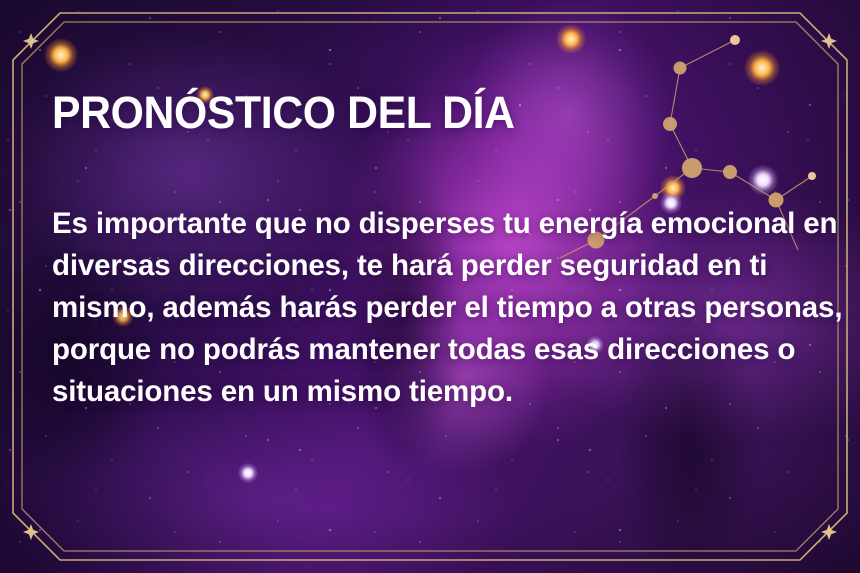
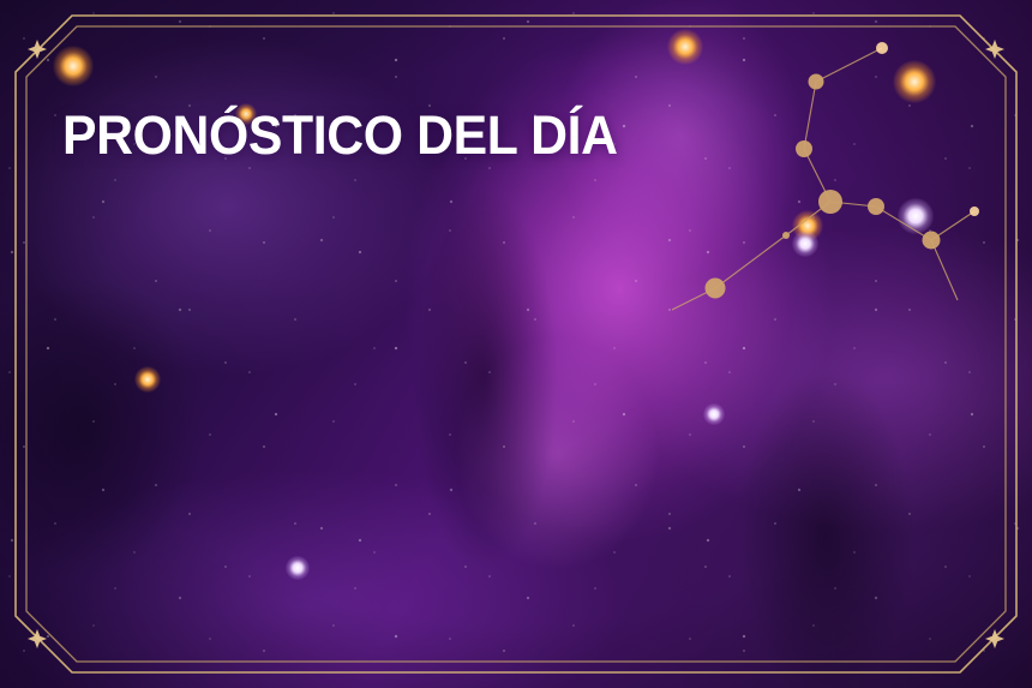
  PRONÓSTICO DEL DÍA
- Es importante que no disperses tu energía emocional en diversas direcciones, te hará perder seguridad en ti mismo, además harás perder el tiempo a otras personas, porque no podrás mantener todas esas direcciones o situaciones en un mismo tiempo.
